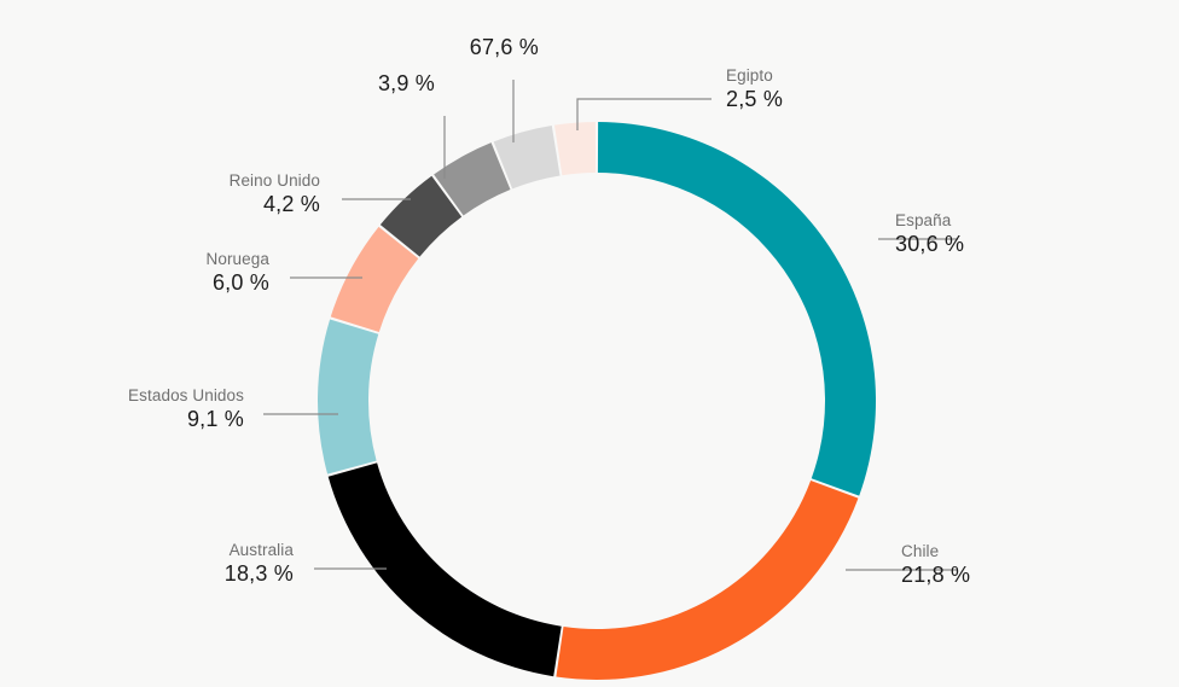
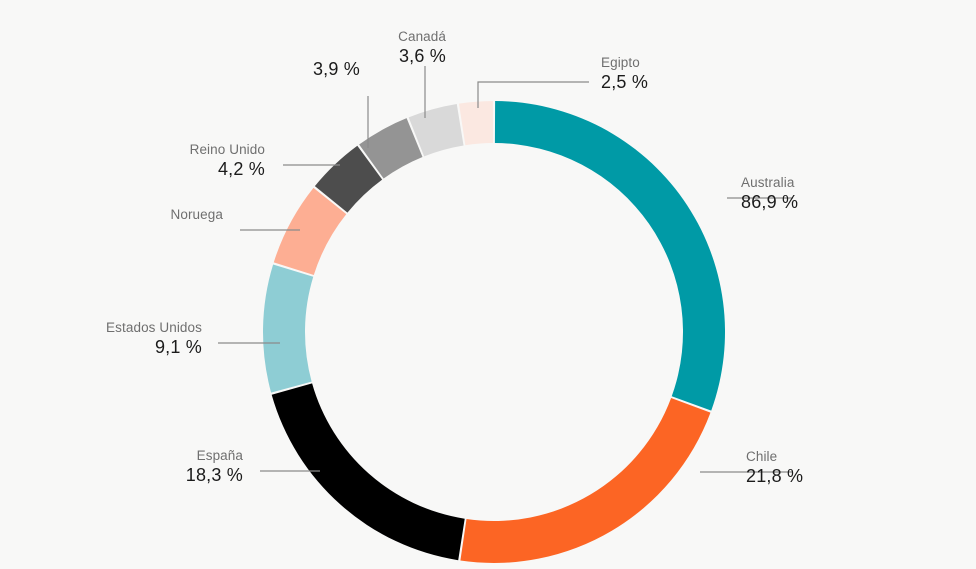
- España
+ Australia
- 30,6 %
+ 86,9 %
  Chile
  21,8 %
- Australia
+ España
  18,3 %
  Estados Unidos
  9,1 %
  Noruega
- 6,0 %
  Reino Unido
  4,2 %
  3,9 %
+ Canadá
- 67,6 %
+ 3,6 %
  Egipto
  2,5 %
